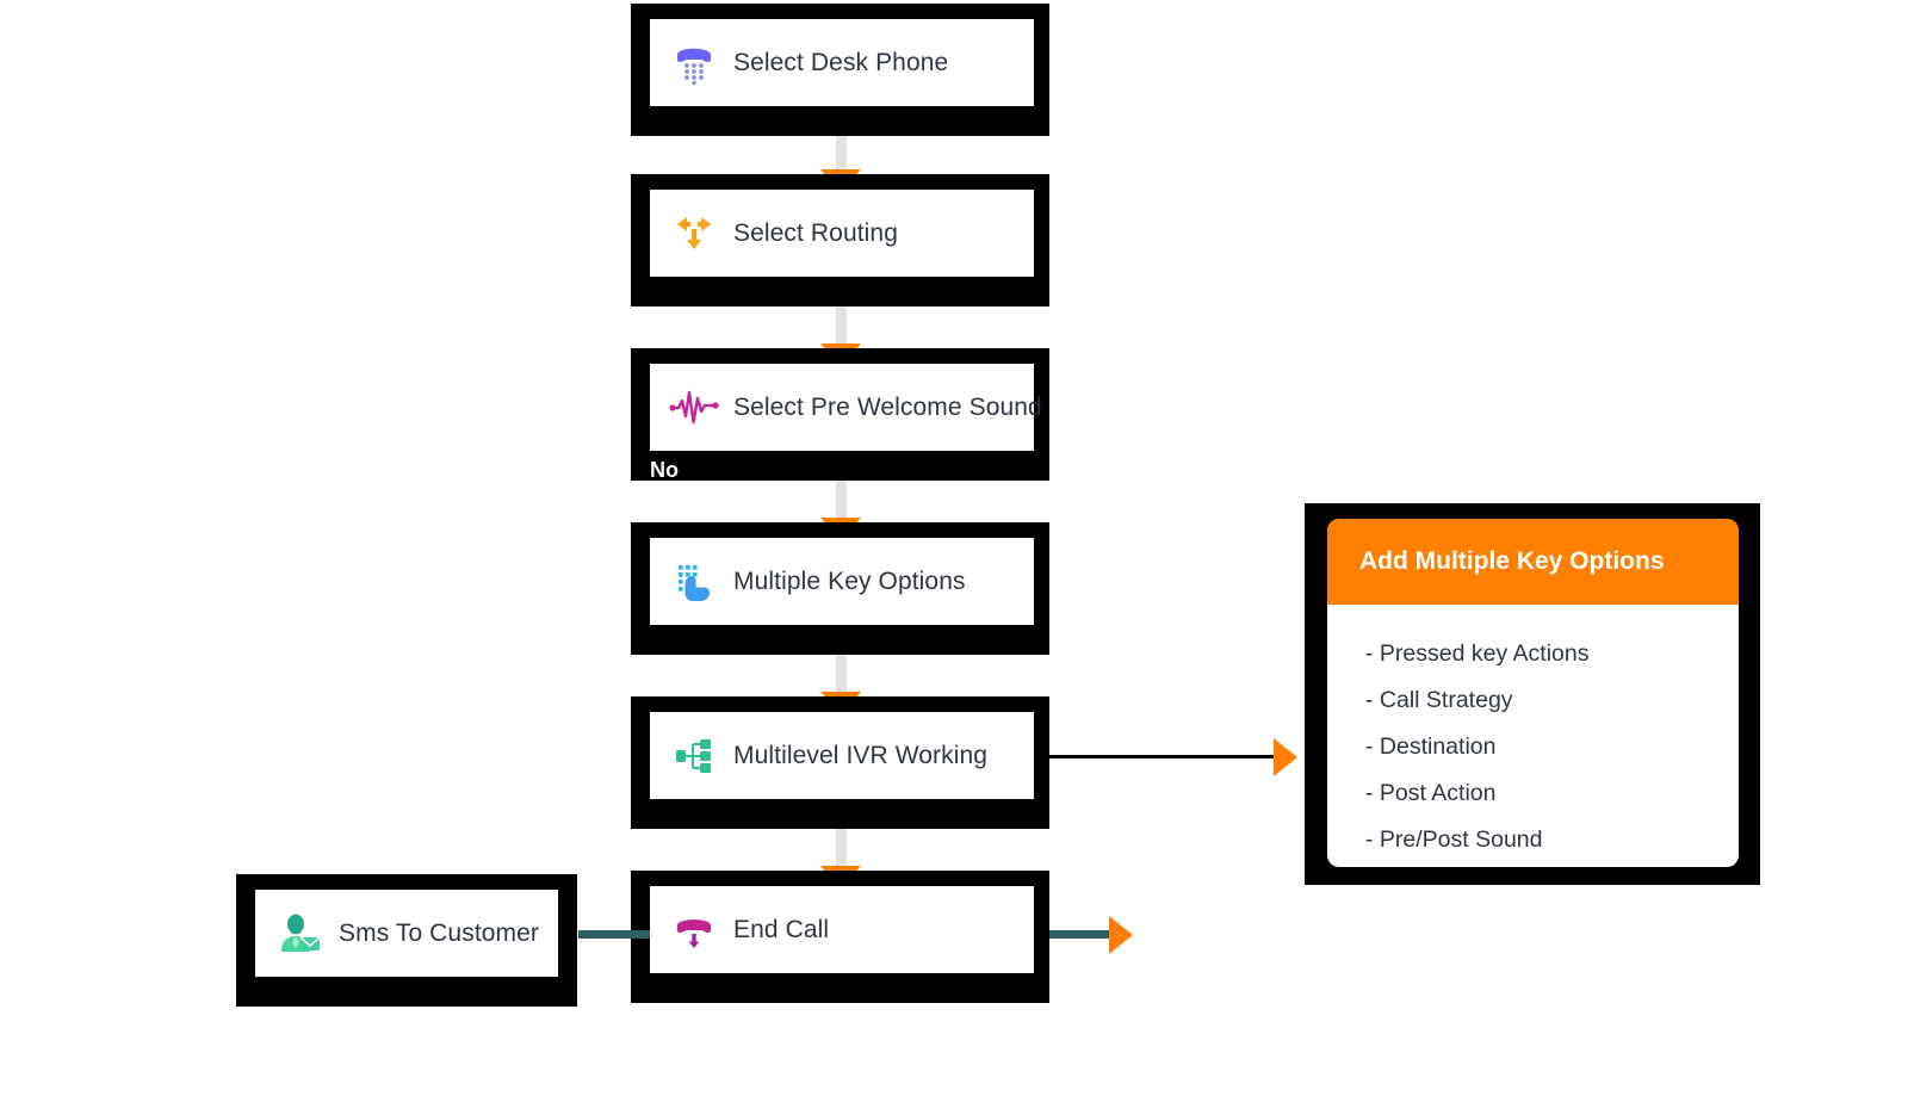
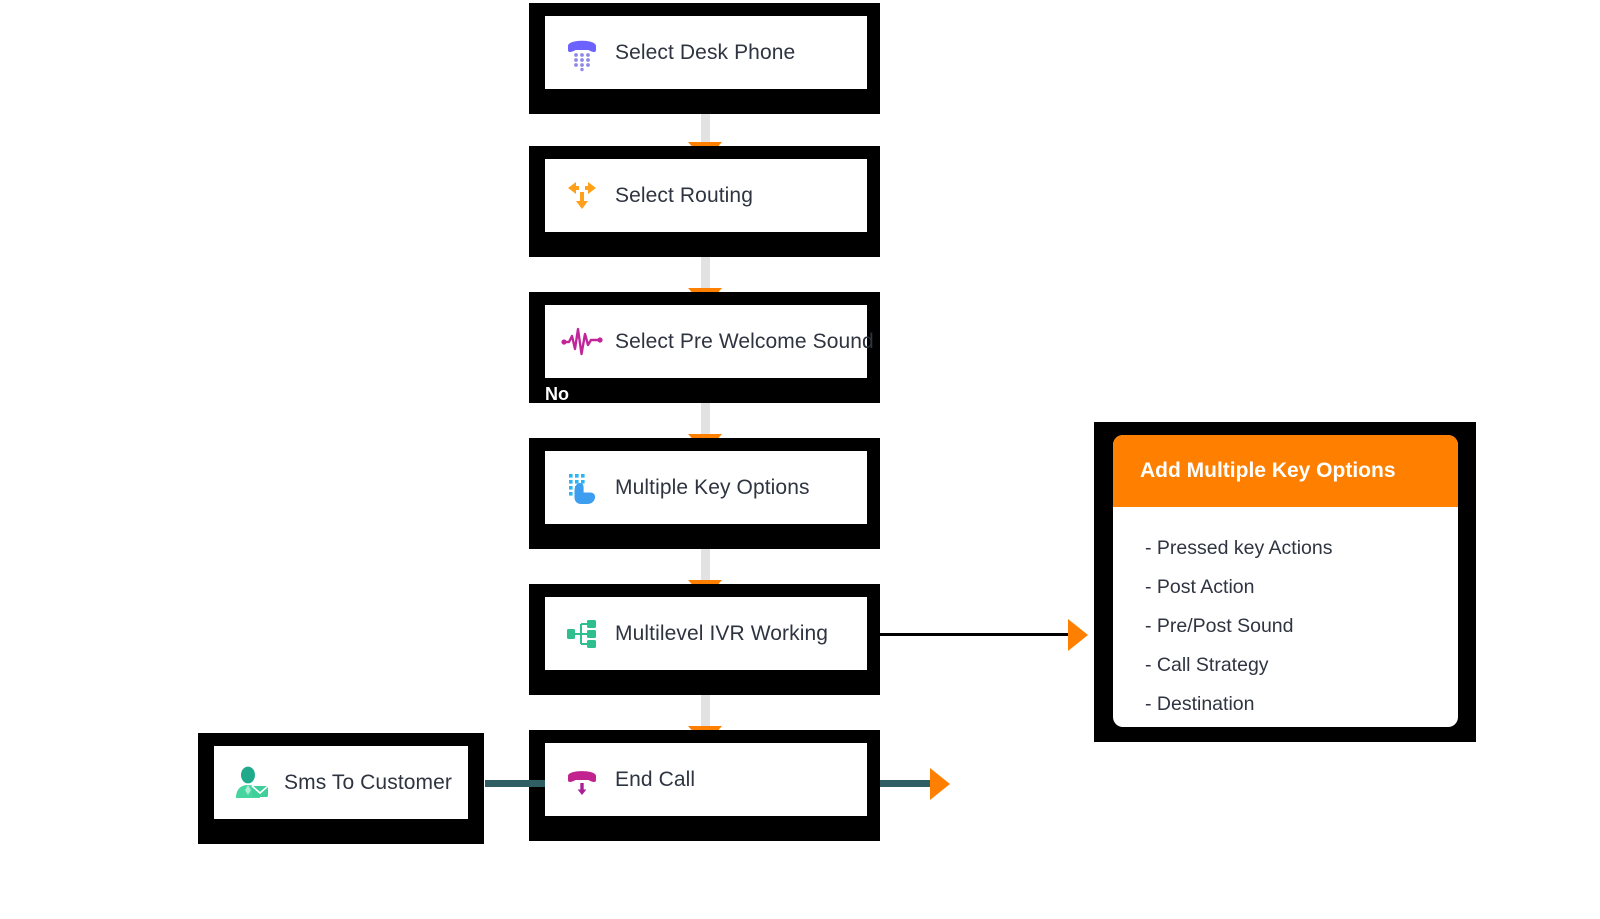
  Select Desk Phone
  Select Routing
  Select Pre Welcome Sound
  No
  Multiple Key Options
  Multilevel IVR Working
  Add Multiple Key Options
  - Pressed key Actions
- - Call Strategy
+ - Post Action
- - Destination
+ - Pre/Post Sound
- - Post Action
+ - Call Strategy
- - Pre/Post Sound
+ - Destination
  End Call
  Sms To Customer
